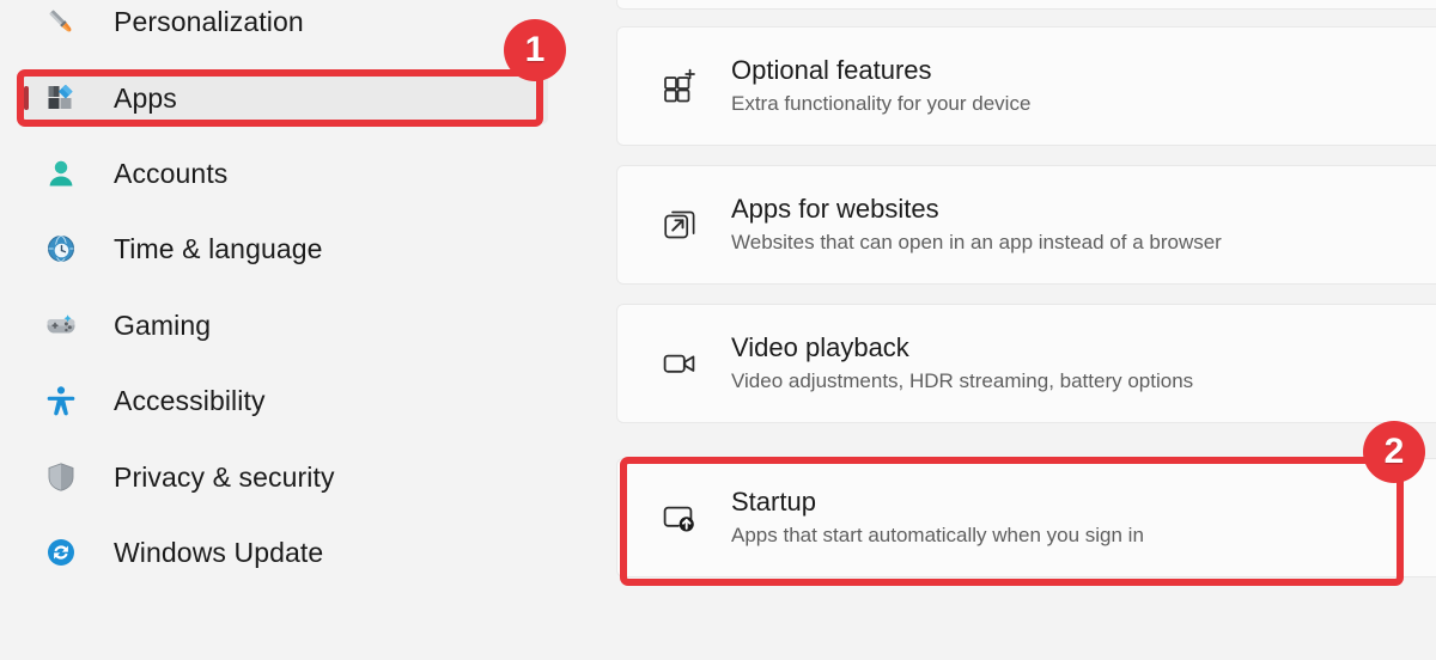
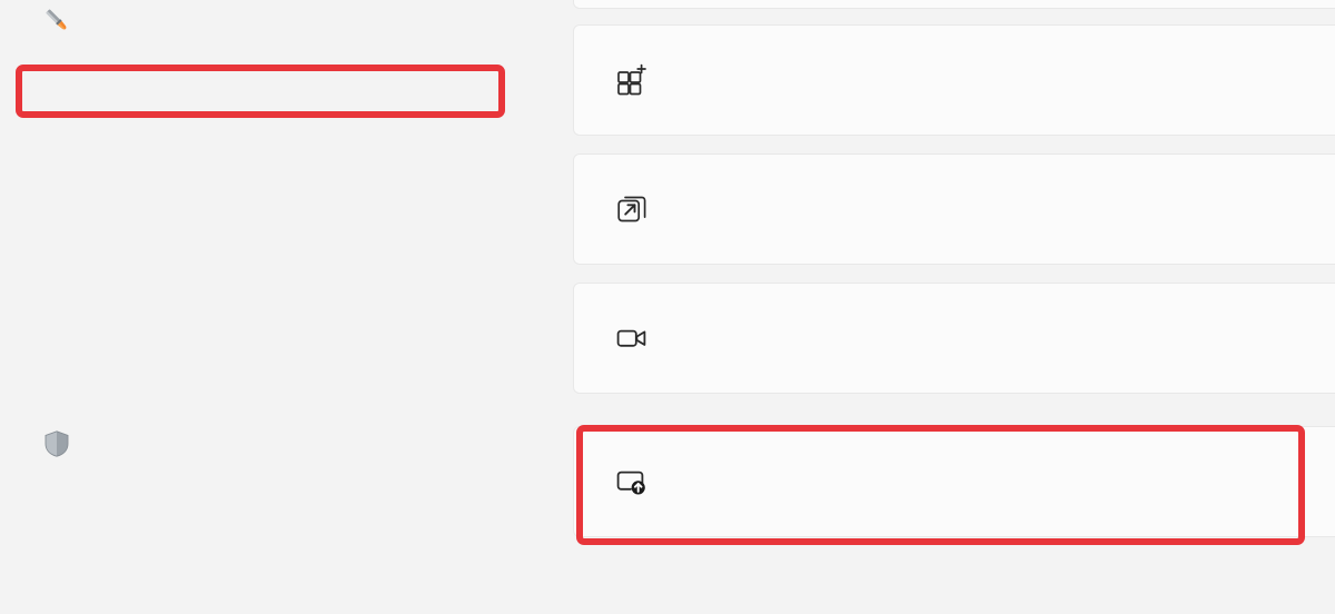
- Personalization
- Apps
- Accounts
- Time & language
- Gaming
- Accessibility
- Privacy & security
- Windows Update
- Optional features
- Extra functionality for your device
- Apps for websites
- Websites that can open in an app instead of a browser
- Video playback
- Video adjustments, HDR streaming, battery options
- Startup
- Apps that start automatically when you sign in
- 1
- 2
